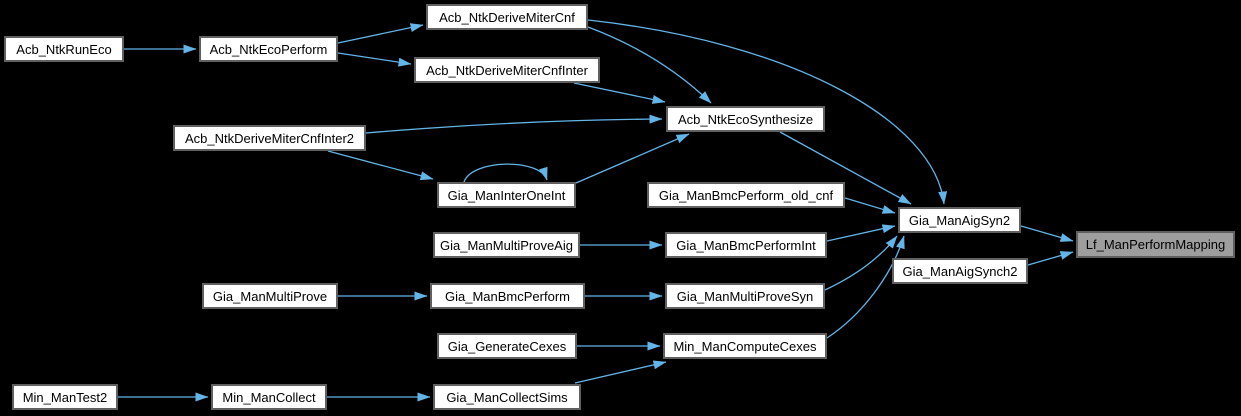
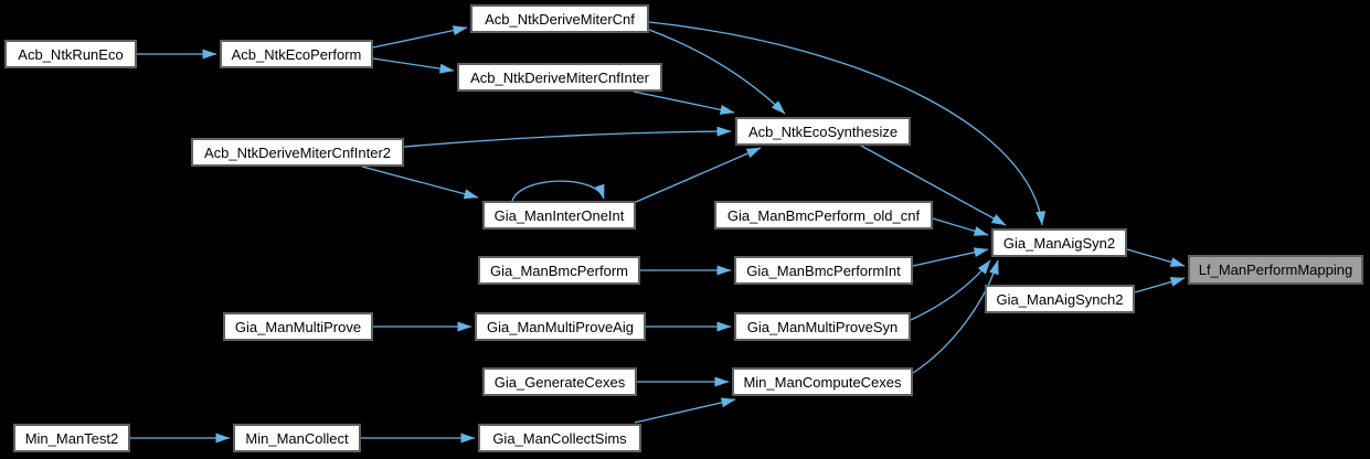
  Acb_NtkRunEco
  Acb_NtkEcoPerform
  Acb_NtkDeriveMiterCnf
  Acb_NtkDeriveMiterCnfInter
  Acb_NtkEcoSynthesize
  Acb_NtkDeriveMiterCnfInter2
  Gia_ManInterOneInt
  Gia_ManBmcPerform_old_cnf
- Gia_ManMultiProveAig
+ Gia_ManBmcPerform
  Gia_ManBmcPerformInt
  Gia_ManAigSyn2
  Gia_ManAigSynch2
  Lf_ManPerformMapping
  Gia_ManMultiProve
- Gia_ManBmcPerform
+ Gia_ManMultiProveAig
  Gia_ManMultiProveSyn
  Gia_GenerateCexes
  Min_ManComputeCexes
  Min_ManTest2
  Min_ManCollect
  Gia_ManCollectSims
